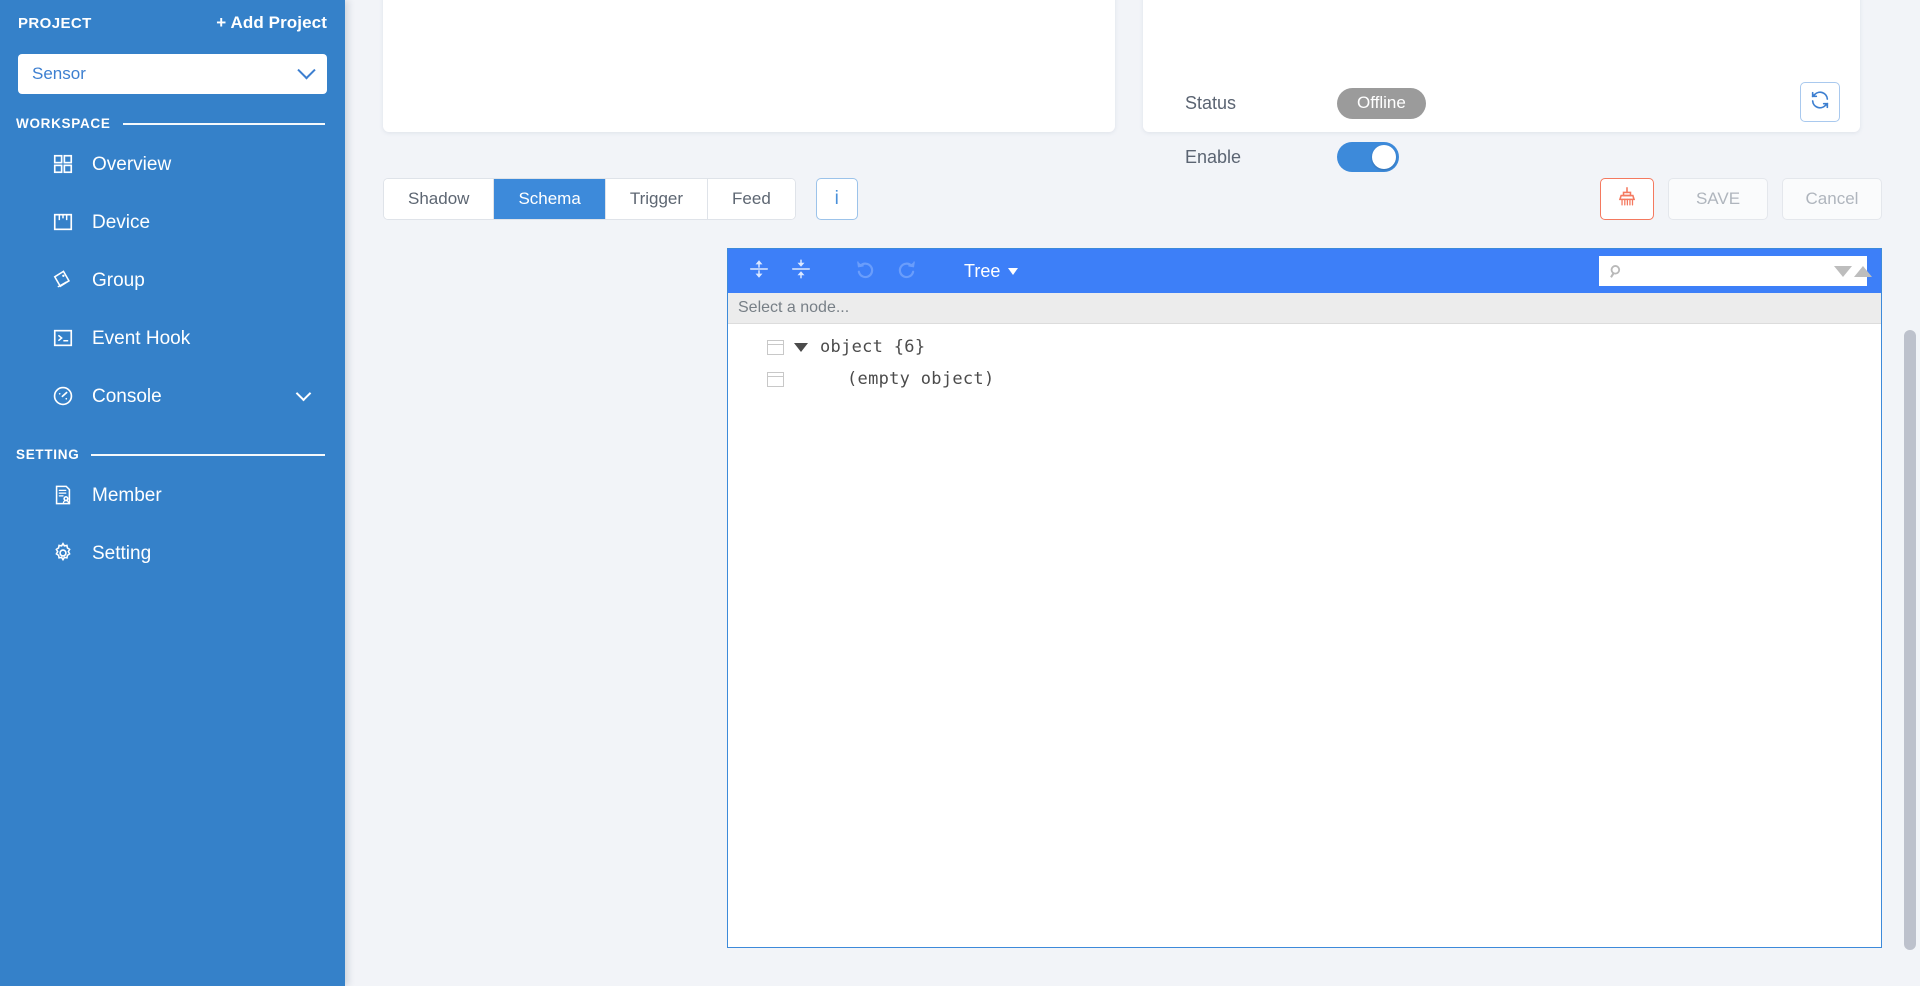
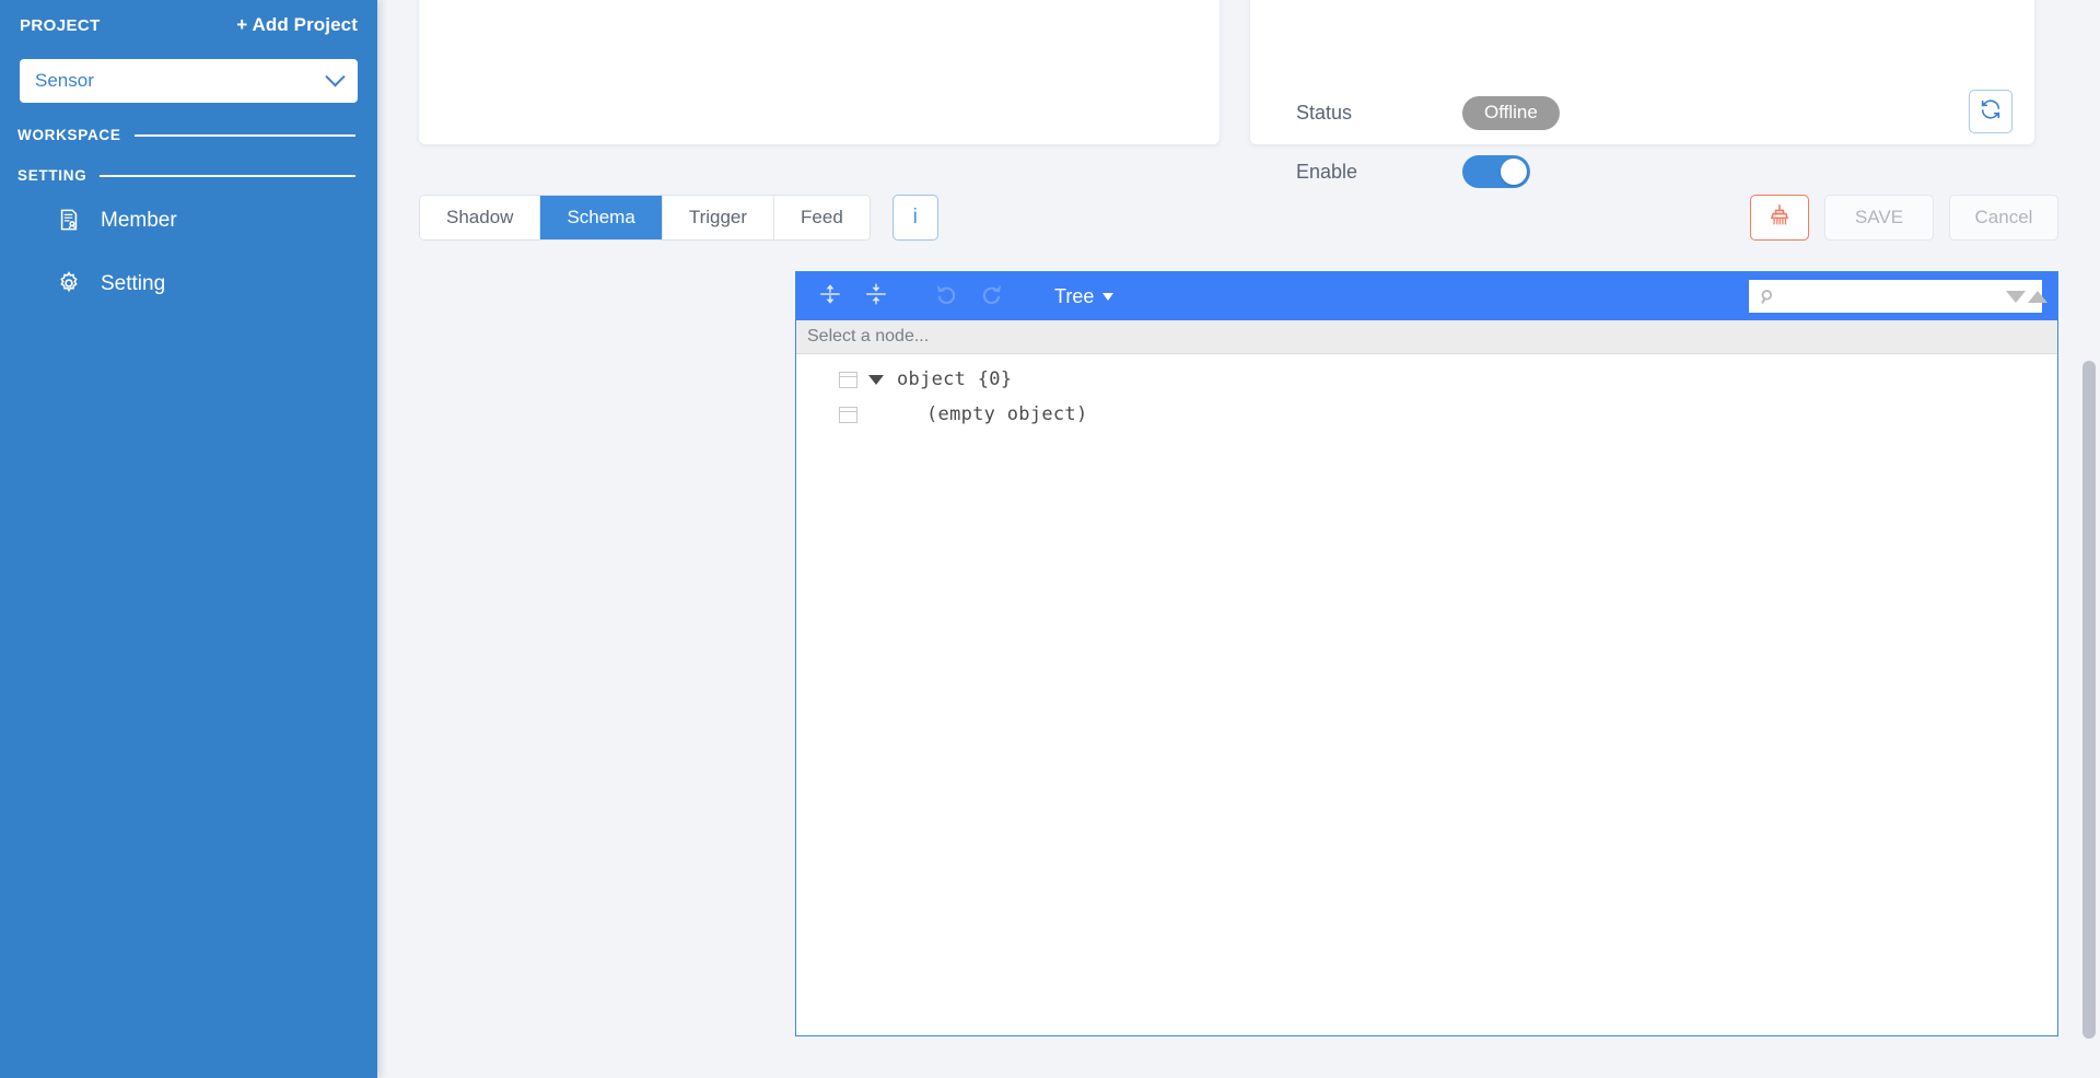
  PROJECT
  + Add Project
  Sensor
  WORKSPACE
- Overview
- Device
- Group
- Event Hook
- Console
  SETTING
  Member
  Setting
  Status
  Offline
  Enable
  Shadow
  Schema
  Trigger
  Feed
  i
  SAVE
  Cancel
  Tree
  Select a node...
- object {6}
+ object {0}
  (empty object)
